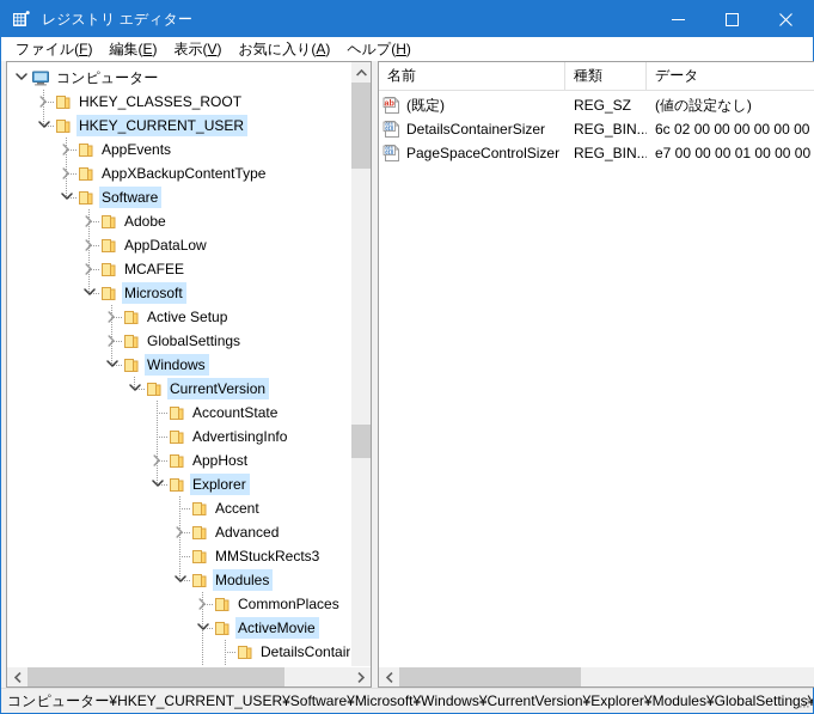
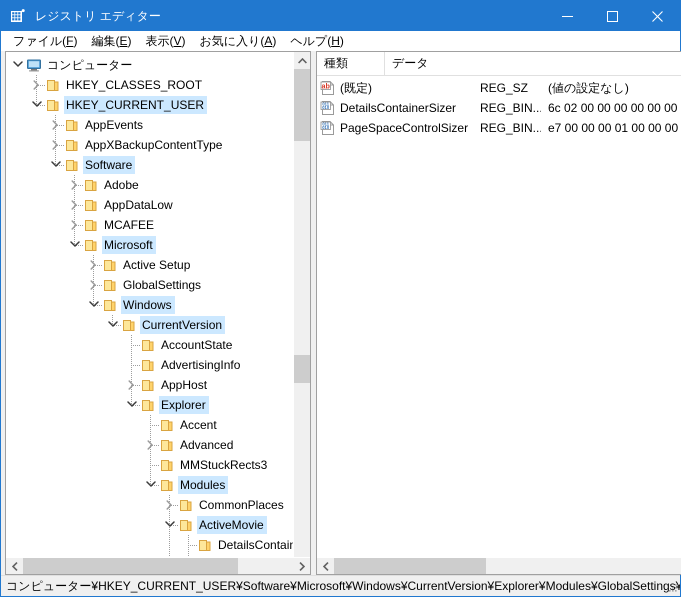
  レジストリ エディター
  ファイル(F)
  編集(E)
  表示(V)
  お気に入り(A)
  ヘルプ(H)
  コンピューター
  HKEY_CLASSES_ROOT
  HKEY_CURRENT_USER
  AppEvents
  AppXBackupContentType
  Software
  Adobe
  AppDataLow
  MCAFEE
  Microsoft
  Active Setup
  GlobalSettings
  Windows
  CurrentVersion
  AccountState
  AdvertisingInfo
  AppHost
  Explorer
  Accent
  Advanced
  MMStuckRects3
  Modules
  CommonPlaces
  ActiveMovie
  DetailsContai
- 名前
  種類
  データ
  ab
  (既定)
  REG_SZ
  (値の設定なし)
  DetailsContainerSizer
  REG_BIN..
  6c 02 00 00 00 00 00 00
  PageSpaceControlSizer
  REG_BIN..
  e7 00 00 00 01 00 00 00
  コンピューター¥HKEY_CURRENT_USER¥Software¥Microsoft¥Windows¥CurrentVersion¥Explorer¥Modules¥GlobalSettings¥
